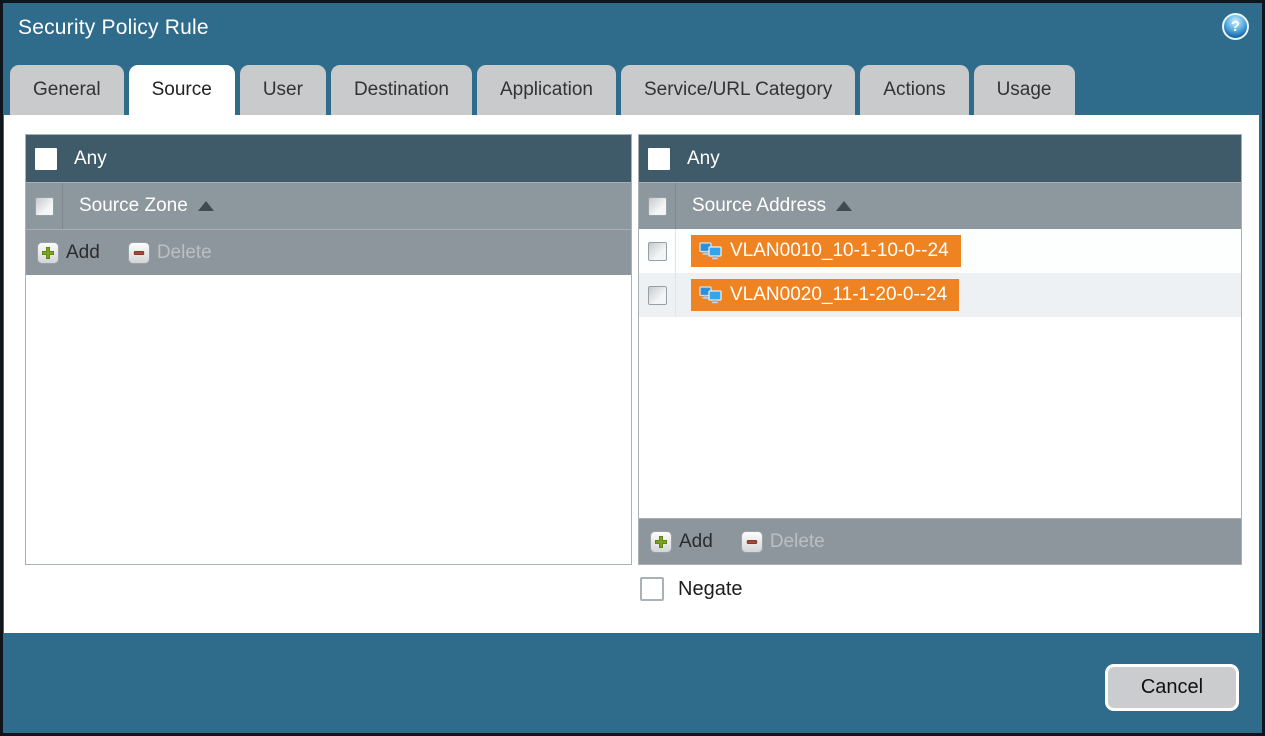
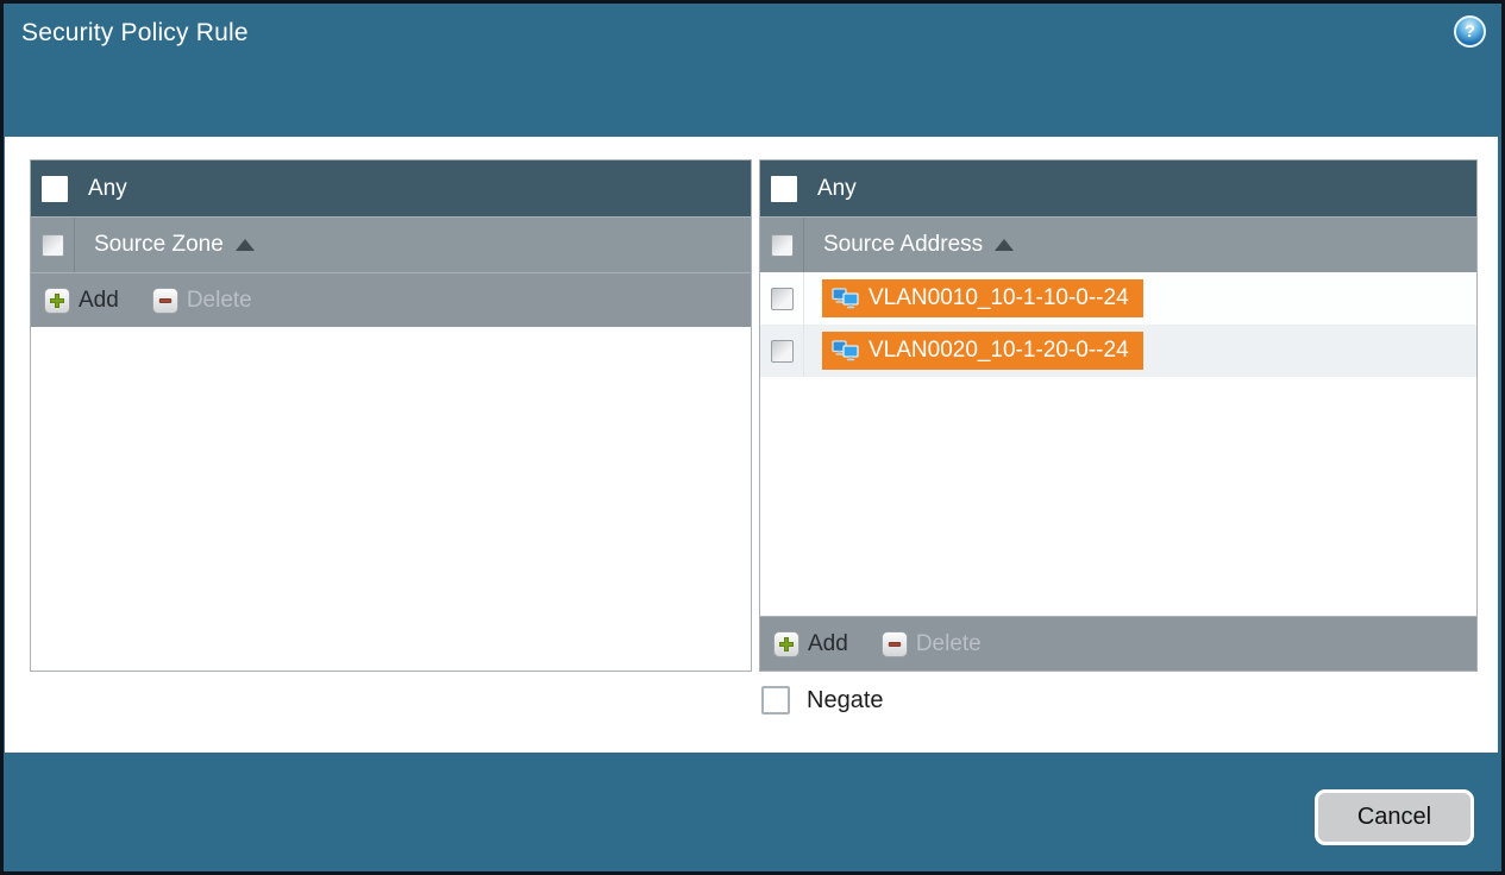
  Security Policy Rule
  ?
- General
- Source
- User
- Destination
- Application
- Service/URL Category
- Actions
- Usage
  Any
  Source Zone
  Add
  Delete
  Any
  Source Address
  VLAN0010_10-1-10-0--24
- VLAN0020_11-1-20-0--24
+ VLAN0020_10-1-20-0--24
  Add
  Delete
  Negate
  Cancel
